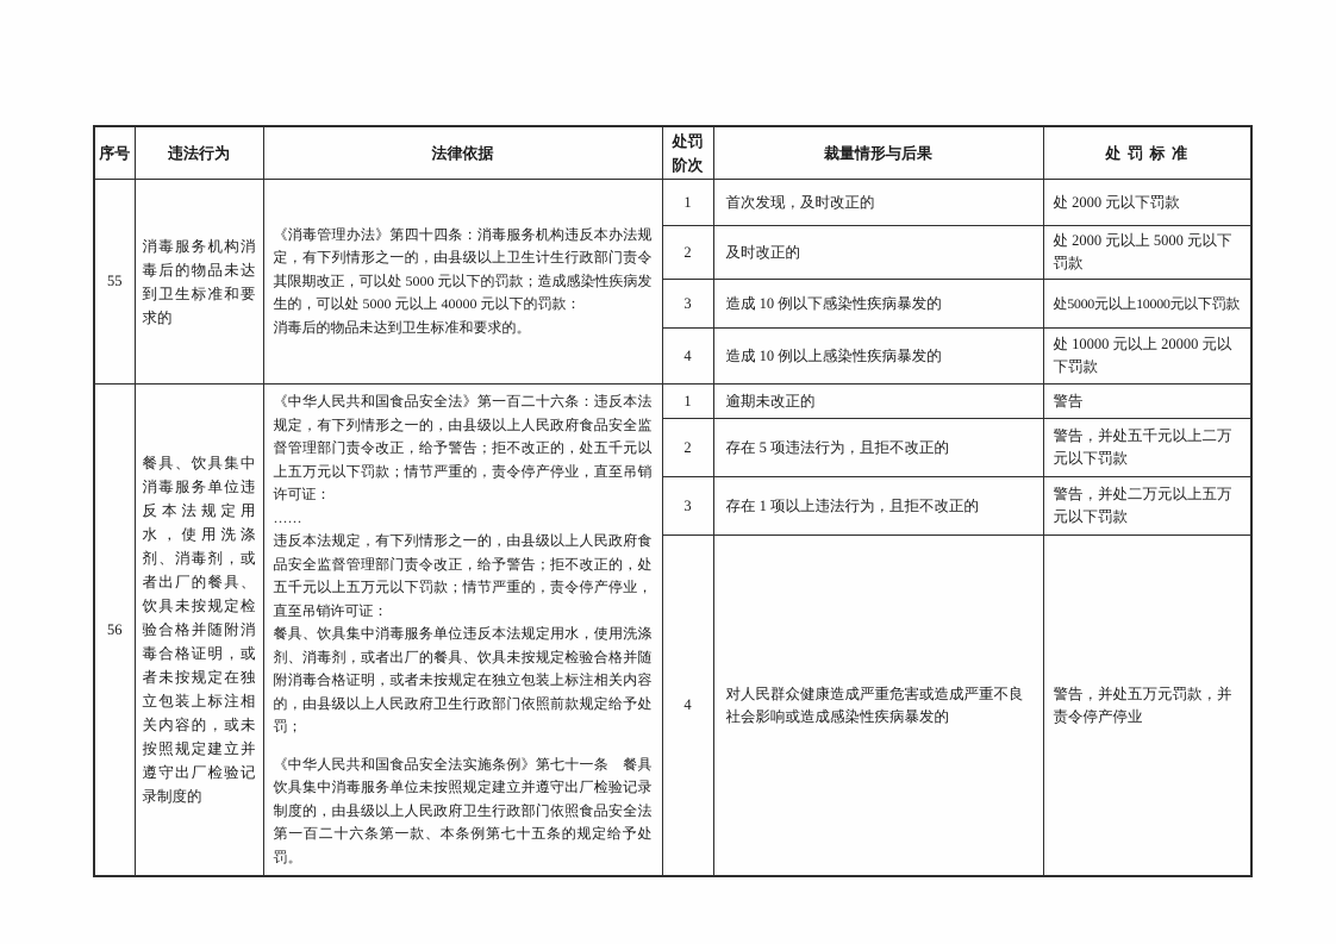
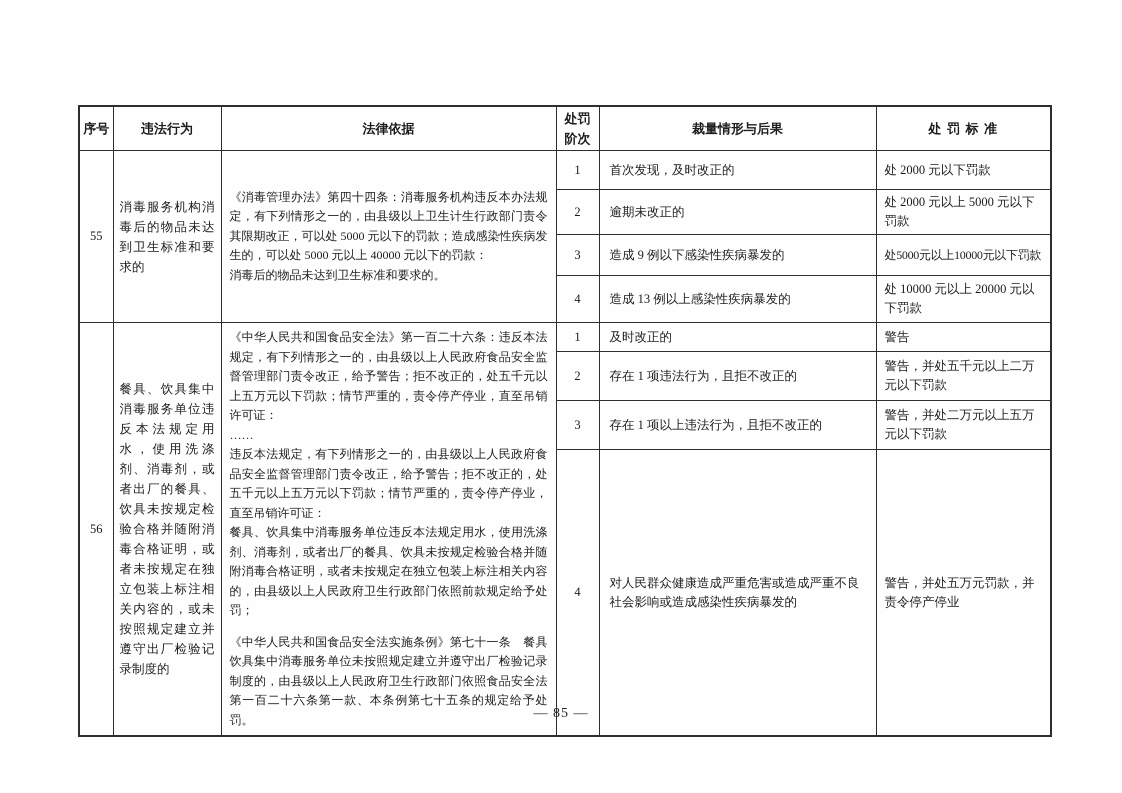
  序号	违法行为	法律依据	处罚阶次	裁量情形与后果	处 罚 标 准
  55	消毒服务机构消毒后的物品未达到卫生标准和要求的	《消毒管理办法》第四十四条：消毒服务机构违反本办法规定，有下列情形之一的，由县级以上卫生计生行政部门责令其限期改正，可以处 5000 元以下的罚款；造成感染性疾病发生的，可以处 5000 元以上 40000 元以下的罚款： 消毒后的物品未达到卫生标准和要求的。	1	首次发现，及时改正的	处 2000 元以下罚款
- 2	及时改正的	处 2000 元以上 5000 元以下罚款
+ 2	逾期未改正的	处 2000 元以上 5000 元以下罚款
- 3	造成 10 例以下感染性疾病暴发的	处5000元以上10000元以下罚款
+ 3	造成 9 例以下感染性疾病暴发的	处5000元以上10000元以下罚款
- 4	造成 10 例以上感染性疾病暴发的	处 10000 元以上 20000 元以下罚款
+ 4	造成 13 例以上感染性疾病暴发的	处 10000 元以上 20000 元以下罚款
- 56	餐具、饮具集中消毒服务单位违反本法规定用水，使用洗涤剂、消毒剂，或者出厂的餐具、饮具未按规定检验合格并随附消毒合格证明，或者未按规定在独立包装上标注相关内容的，或未按照规定建立并遵守出厂检验记录制度的	《中华人民共和国食品安全法》第一百二十六条：违反本法规定，有下列情形之一的，由县级以上人民政府食品安全监督管理部门责令改正，给予警告；拒不改正的，处五千元以上五万元以下罚款；情节严重的，责令停产停业，直至吊销许可证： …… 违反本法规定，有下列情形之一的，由县级以上人民政府食品安全监督管理部门责令改正，给予警告；拒不改正的，处五千元以上五万元以下罚款；情节严重的，责令停产停业，直至吊销许可证： 餐具、饮具集中消毒服务单位违反本法规定用水，使用洗涤剂、消毒剂，或者出厂的餐具、饮具未按规定检验合格并随附消毒合格证明，或者未按规定在独立包装上标注相关内容的，由县级以上人民政府卫生行政部门依照前款规定给予处罚； 《中华人民共和国食品安全法实施条例》第七十一条 餐具饮具集中消毒服务单位未按照规定建立并遵守出厂检验记录制度的，由县级以上人民政府卫生行政部门依照食品安全法第一百二十六条第一款、本条例第七十五条的规定给予处罚。	1	逾期未改正的	警告
+ 56	餐具、饮具集中消毒服务单位违反本法规定用水，使用洗涤剂、消毒剂，或者出厂的餐具、饮具未按规定检验合格并随附消毒合格证明，或者未按规定在独立包装上标注相关内容的，或未按照规定建立并遵守出厂检验记录制度的	《中华人民共和国食品安全法》第一百二十六条：违反本法规定，有下列情形之一的，由县级以上人民政府食品安全监督管理部门责令改正，给予警告；拒不改正的，处五千元以上五万元以下罚款；情节严重的，责令停产停业，直至吊销许可证： …… 违反本法规定，有下列情形之一的，由县级以上人民政府食品安全监督管理部门责令改正，给予警告；拒不改正的，处五千元以上五万元以下罚款；情节严重的，责令停产停业，直至吊销许可证： 餐具、饮具集中消毒服务单位违反本法规定用水，使用洗涤剂、消毒剂，或者出厂的餐具、饮具未按规定检验合格并随附消毒合格证明，或者未按规定在独立包装上标注相关内容的，由县级以上人民政府卫生行政部门依照前款规定给予处罚； 《中华人民共和国食品安全法实施条例》第七十一条 餐具饮具集中消毒服务单位未按照规定建立并遵守出厂检验记录制度的，由县级以上人民政府卫生行政部门依照食品安全法第一百二十六条第一款、本条例第七十五条的规定给予处罚。	1	及时改正的	警告
- 2	存在 5 项违法行为，且拒不改正的	警告，并处五千元以上二万元以下罚款
+ 2	存在 1 项违法行为，且拒不改正的	警告，并处五千元以上二万元以下罚款
  3	存在 1 项以上违法行为，且拒不改正的	警告，并处二万元以上五万元以下罚款
  4	对人民群众健康造成严重危害或造成严重不良社会影响或造成感染性疾病暴发的	警告，并处五万元罚款，并责令停产停业
+ — 85 —
